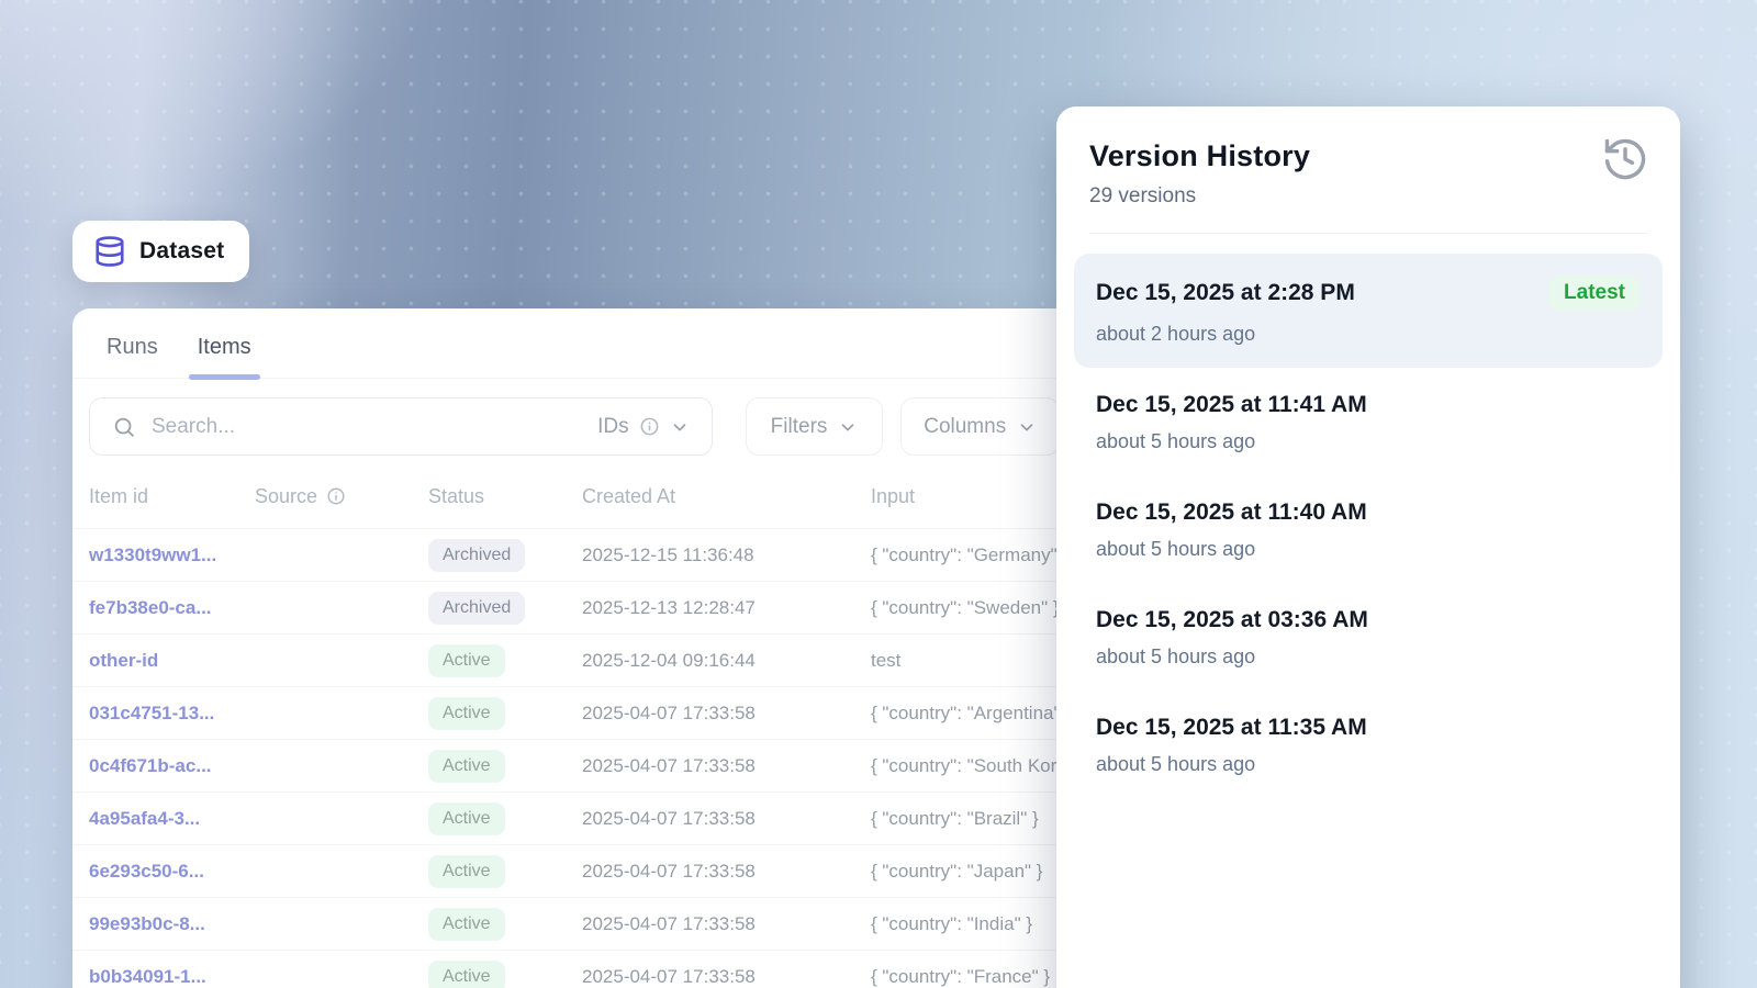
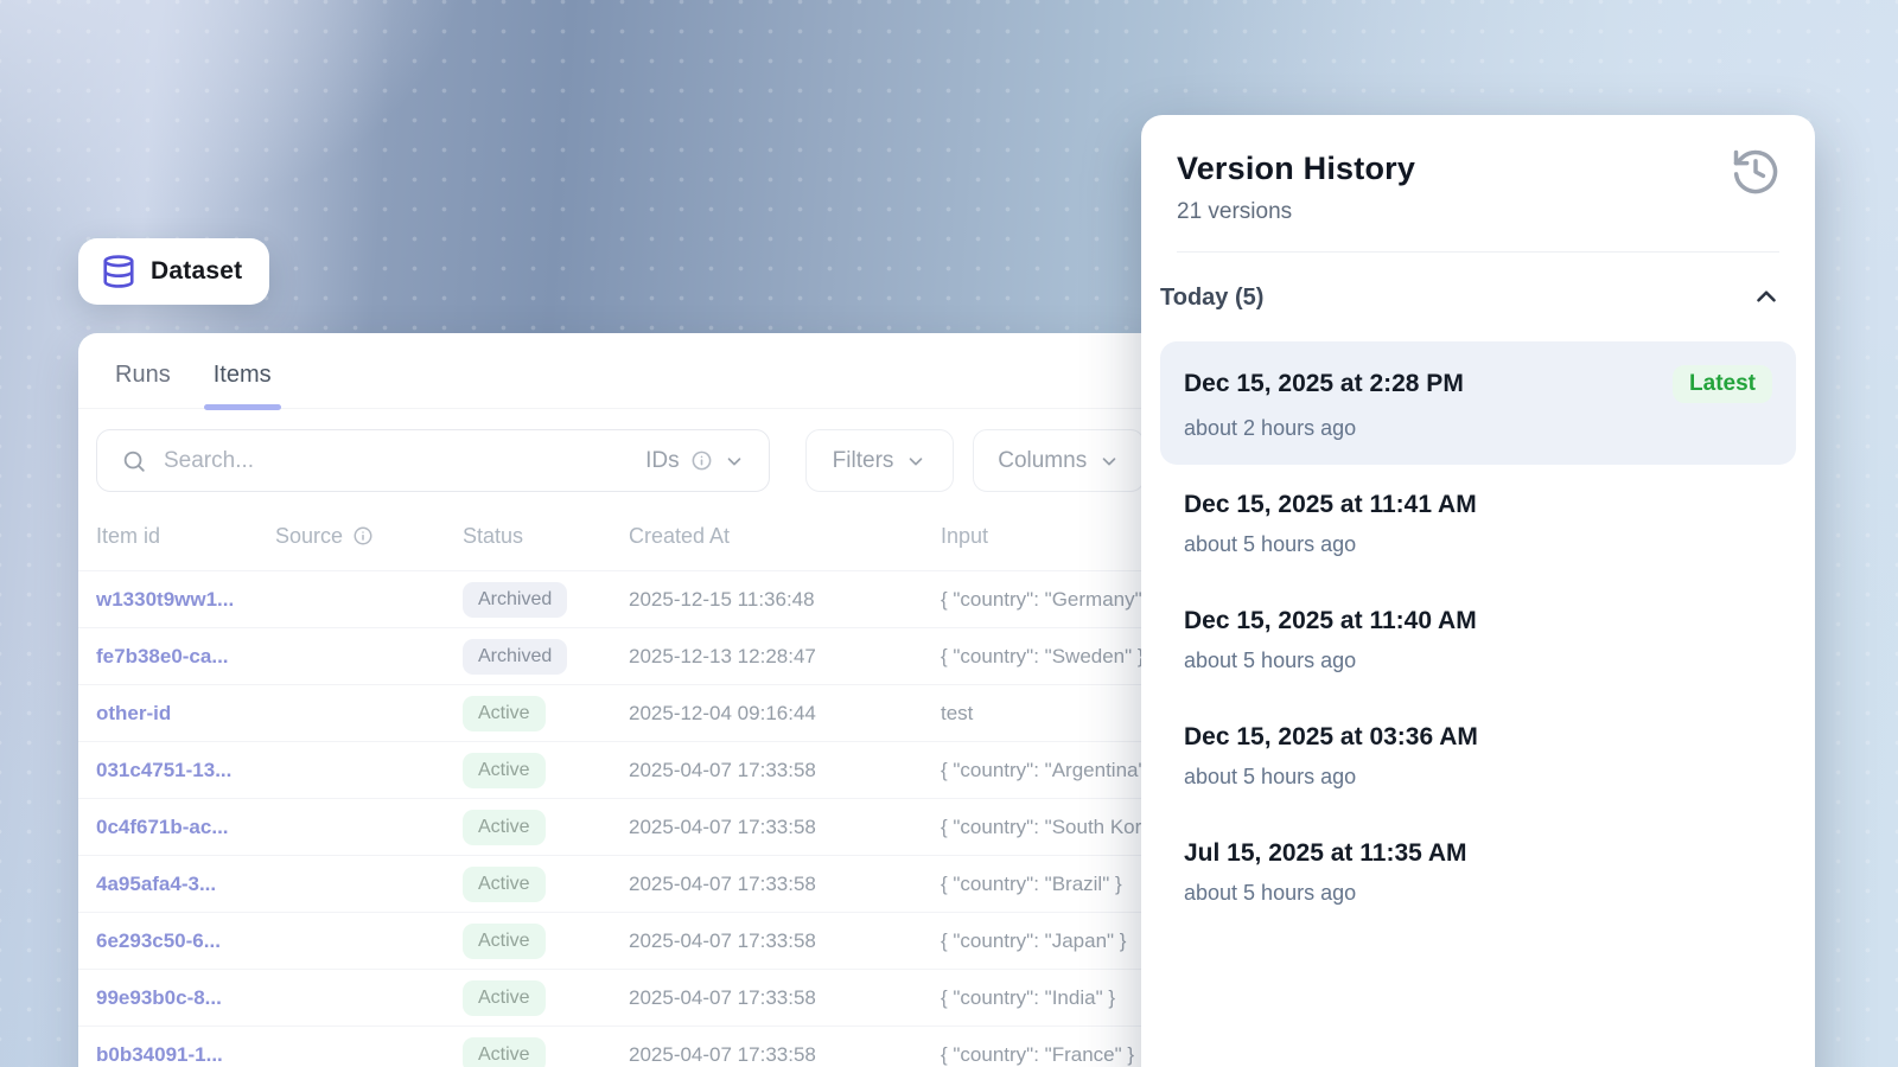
  Dataset
  Runs
  Items
  Search...
  IDs
  Filters
  Columns
  Item id
  Source
  Status
  Created At
  Input
  w1330t9ww1...
  Archived
  2025-12-15 11:36:48
  { "country": "Germany"
  fe7b38e0-ca...
  Archived
  2025-12-13 12:28:47
  { "country": "Sweden"
  other-id
  Active
  2025-12-04 09:16:44
  test
  031c4751-13...
  Active
  2025-04-07 17:33:58
  { "country": "Argentina
  0c4f671b-ac...
  Active
  2025-04-07 17:33:58
  { "country": "South Kor
  4a95afa4-3...
  Active
  2025-04-07 17:33:58
  { "country": "Brazil" }
  6e293c50-6...
  Active
  2025-04-07 17:33:58
  { "country": "Japan" }
  99e93b0c-8...
  Active
  2025-04-07 17:33:58
  { "country": "India" }
  b0b34091-1...
  Active
  2025-04-07 17:33:58
  { "country": "France" }
  Version History
- 29 versions
+ 21 versions
+ Today (5)
  Dec 15, 2025 at 2:28 PM
  Latest
  about 2 hours ago
  Dec 15, 2025 at 11:41 AM
  about 5 hours ago
  Dec 15, 2025 at 11:40 AM
  about 5 hours ago
  Dec 15, 2025 at 03:36 AM
  about 5 hours ago
- Dec 15, 2025 at 11:35 AM
+ Jul 15, 2025 at 11:35 AM
  about 5 hours ago
